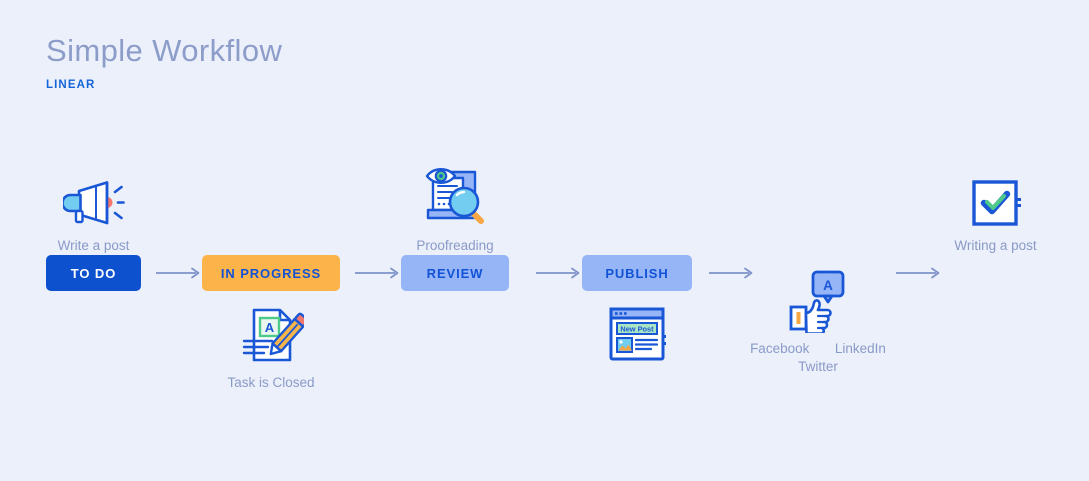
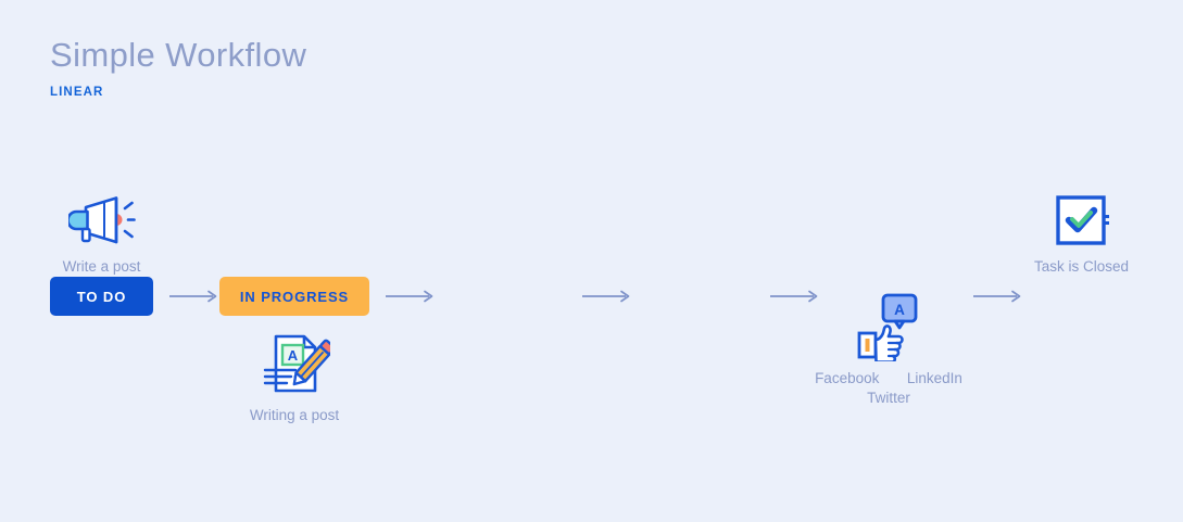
  Simple Workflow
  LINEAR
  Write a post
  TO DO
  IN PROGRESS
  A
- Task is Closed
+ Writing a post
- Proofreading
- REVIEW
- PUBLISH
- New Post
  A
  Facebook LinkedIn
  Twitter
- Writing a post
+ Task is Closed
